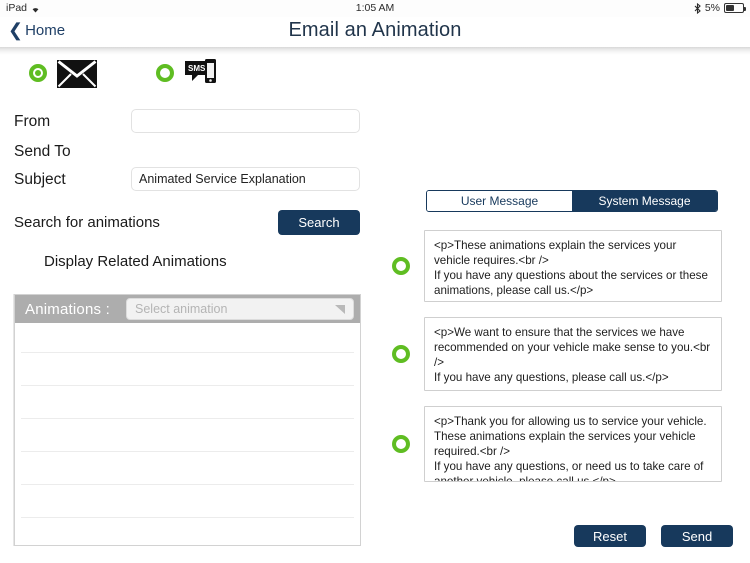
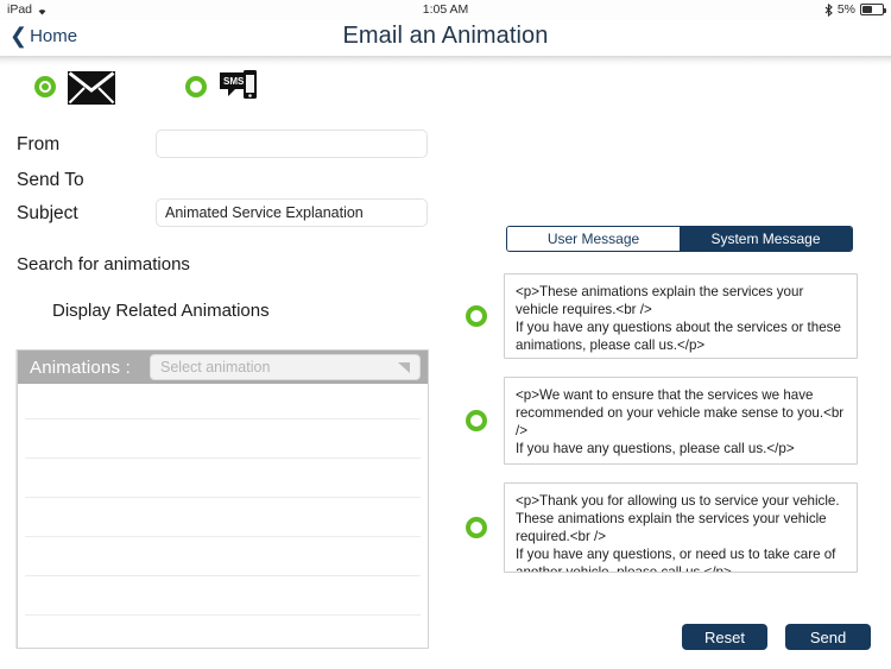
  iPad
  1:05 AM
  5%
  ❮
  Home
  Email an Animation
  SMS
  From
  Send To
  Subject
  Animated Service Explanation
  Search for animations
- Search
  Display Related Animations
  Animations :
  Select animation
  User Message
  System Message
  <p>These animations explain the services your vehicle requires.<br />
  If you have any questions about the services or these animations, please call us.</p>
  <p>We want to ensure that the services we have recommended on your vehicle make sense to you.<br />
  If you have any questions, please call us.</p>
  <p>Thank you for allowing us to service your vehicle. These animations explain the services your vehicle required.<br />
  If you have any questions, or need us to take care of another vehicle, please call us.</p>
  Reset
  Send
